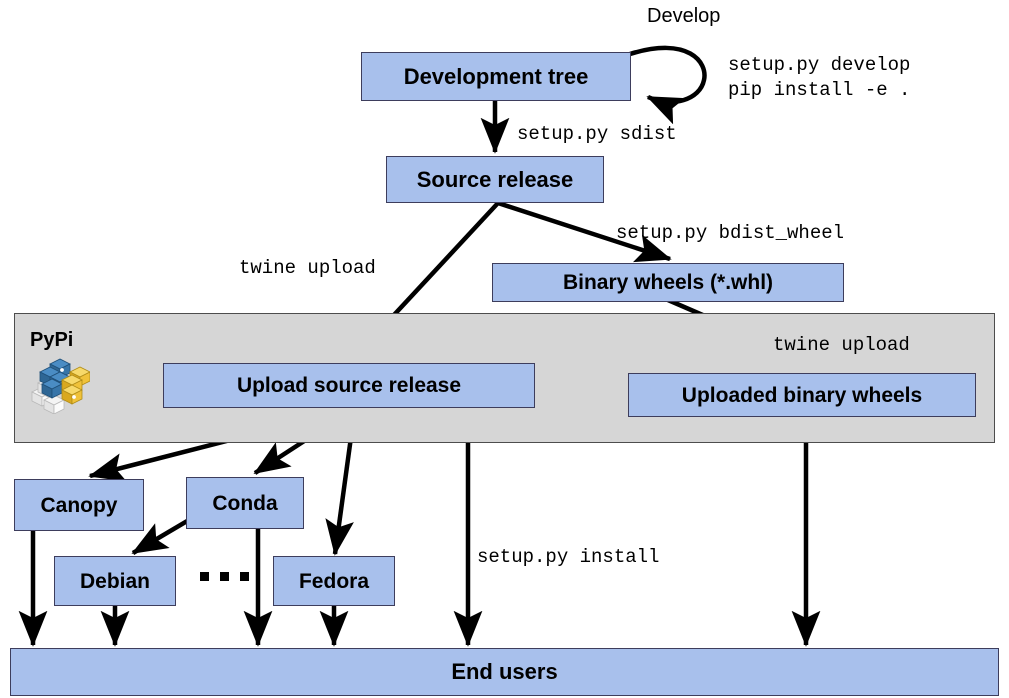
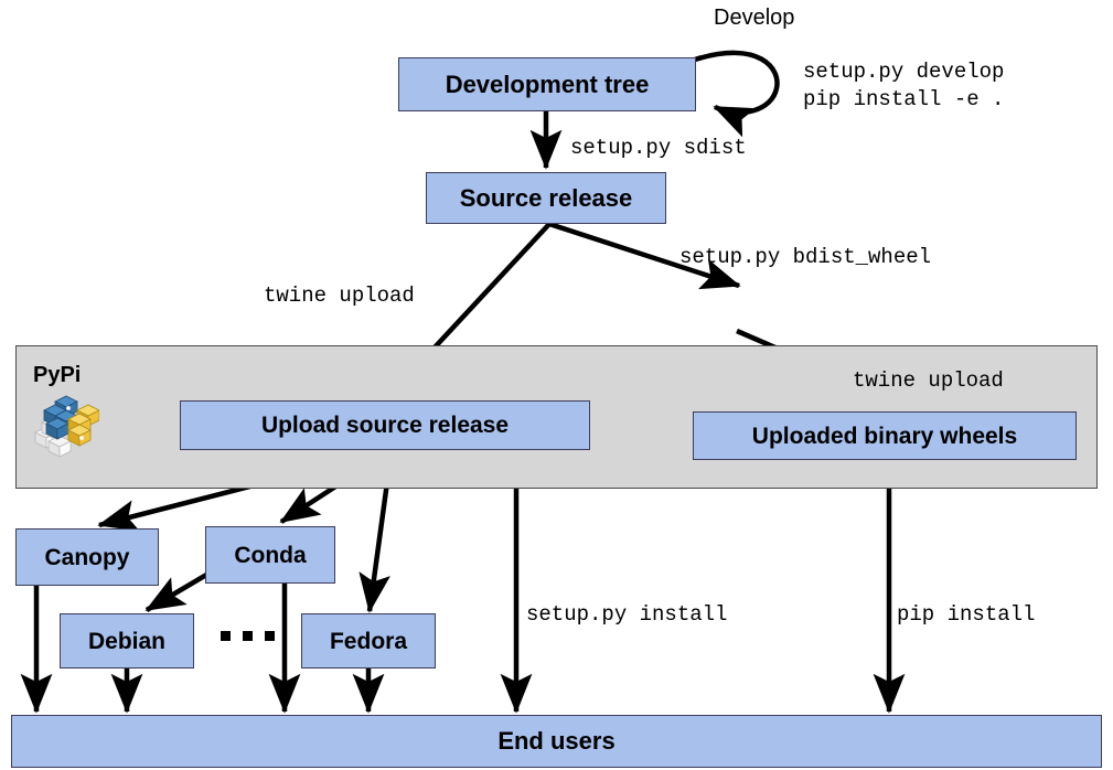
  PyPi
  Development tree
  Source release
- Binary wheels (*.whl)
  Upload source release
  Uploaded binary wheels
  Canopy
  Conda
  Debian
  Fedora
  End users
  Develop
  setup.py develop
  pip install -e .
  setup.py sdist
  setup.py bdist_wheel
  twine upload
  twine upload
  setup.py install
+ pip install
